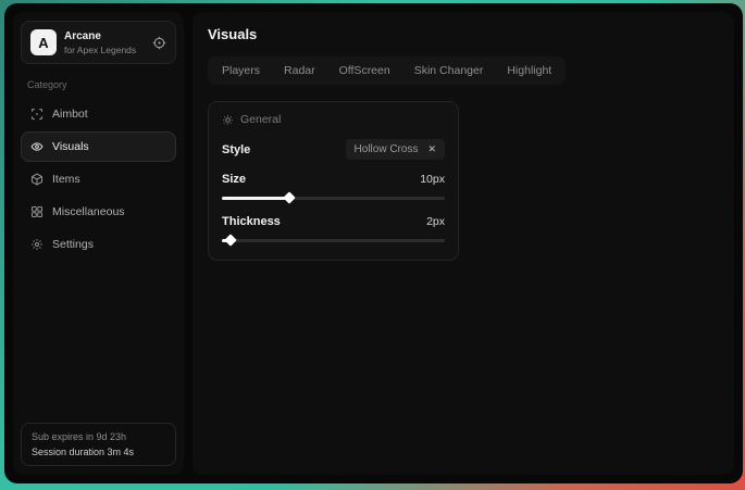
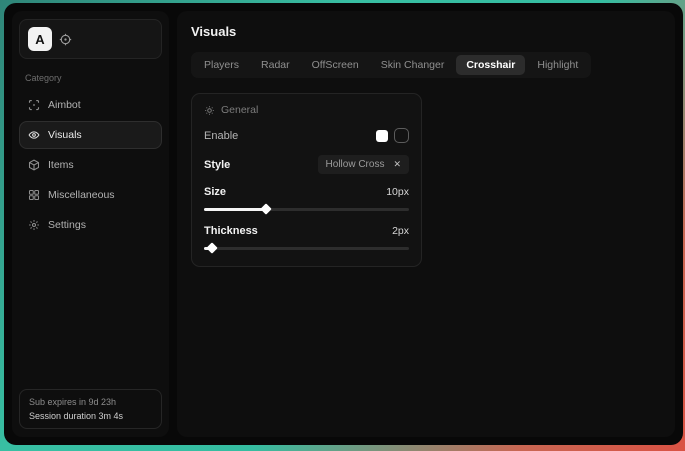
  A
- Arcane
- for Apex Legends
  Category
  Aimbot
  Visuals
  Items
  Miscellaneous
  Settings
  Sub expires in 9d 23h
  Session duration 3m 4s
  Visuals
  Players
  Radar
  OffScreen
  Skin Changer
+ Crosshair
  Highlight
  General
+ Enable
  Style
  Hollow Cross
  ✕
  Size
  10px
  Thickness
  2px
